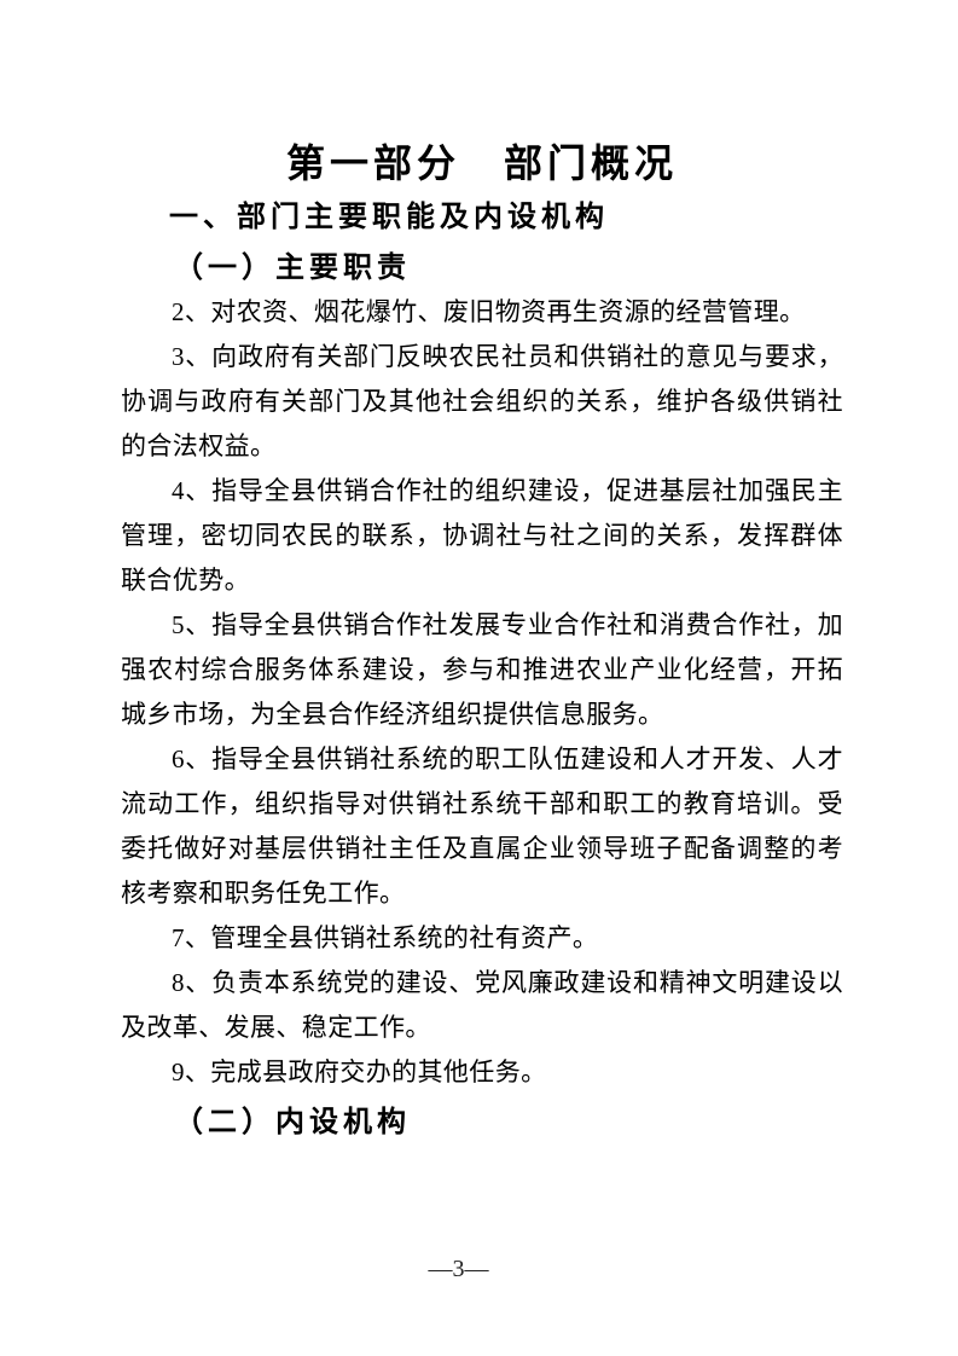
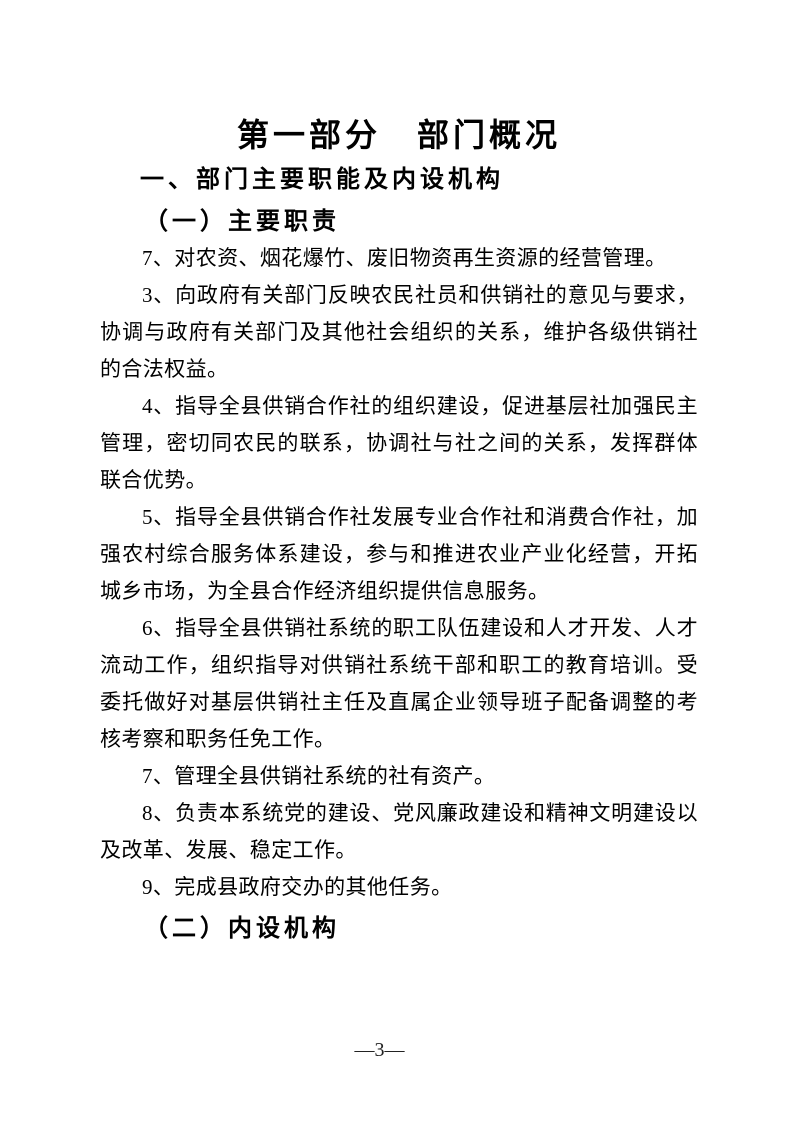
  第一部分 部门概况
  一、部门主要职能及内设机构
  （一）主要职责
- 2、对农资、烟花爆竹、废旧物资再生资源的经营管理。
+ 7、对农资、烟花爆竹、废旧物资再生资源的经营管理。
  3、向政府有关部门反映农民社员和供销社的意见与要求，协调与政府有关部门及其他社会组织的关系，维护各级供销社的合法权益。
  4、指导全县供销合作社的组织建设，促进基层社加强民主管理，密切同农民的联系，协调社与社之间的关系，发挥群体联合优势。
  5、指导全县供销合作社发展专业合作社和消费合作社，加强农村综合服务体系建设，参与和推进农业产业化经营，开拓城乡市场，为全县合作经济组织提供信息服务。
  6、指导全县供销社系统的职工队伍建设和人才开发、人才流动工作，组织指导对供销社系统干部和职工的教育培训。受委托做好对基层供销社主任及直属企业领导班子配备调整的考核考察和职务任免工作。
  7、管理全县供销社系统的社有资产。
  8、负责本系统党的建设、党风廉政建设和精神文明建设以及改革、发展、稳定工作。
  9、完成县政府交办的其他任务。
  （二）内设机构
  —3—
